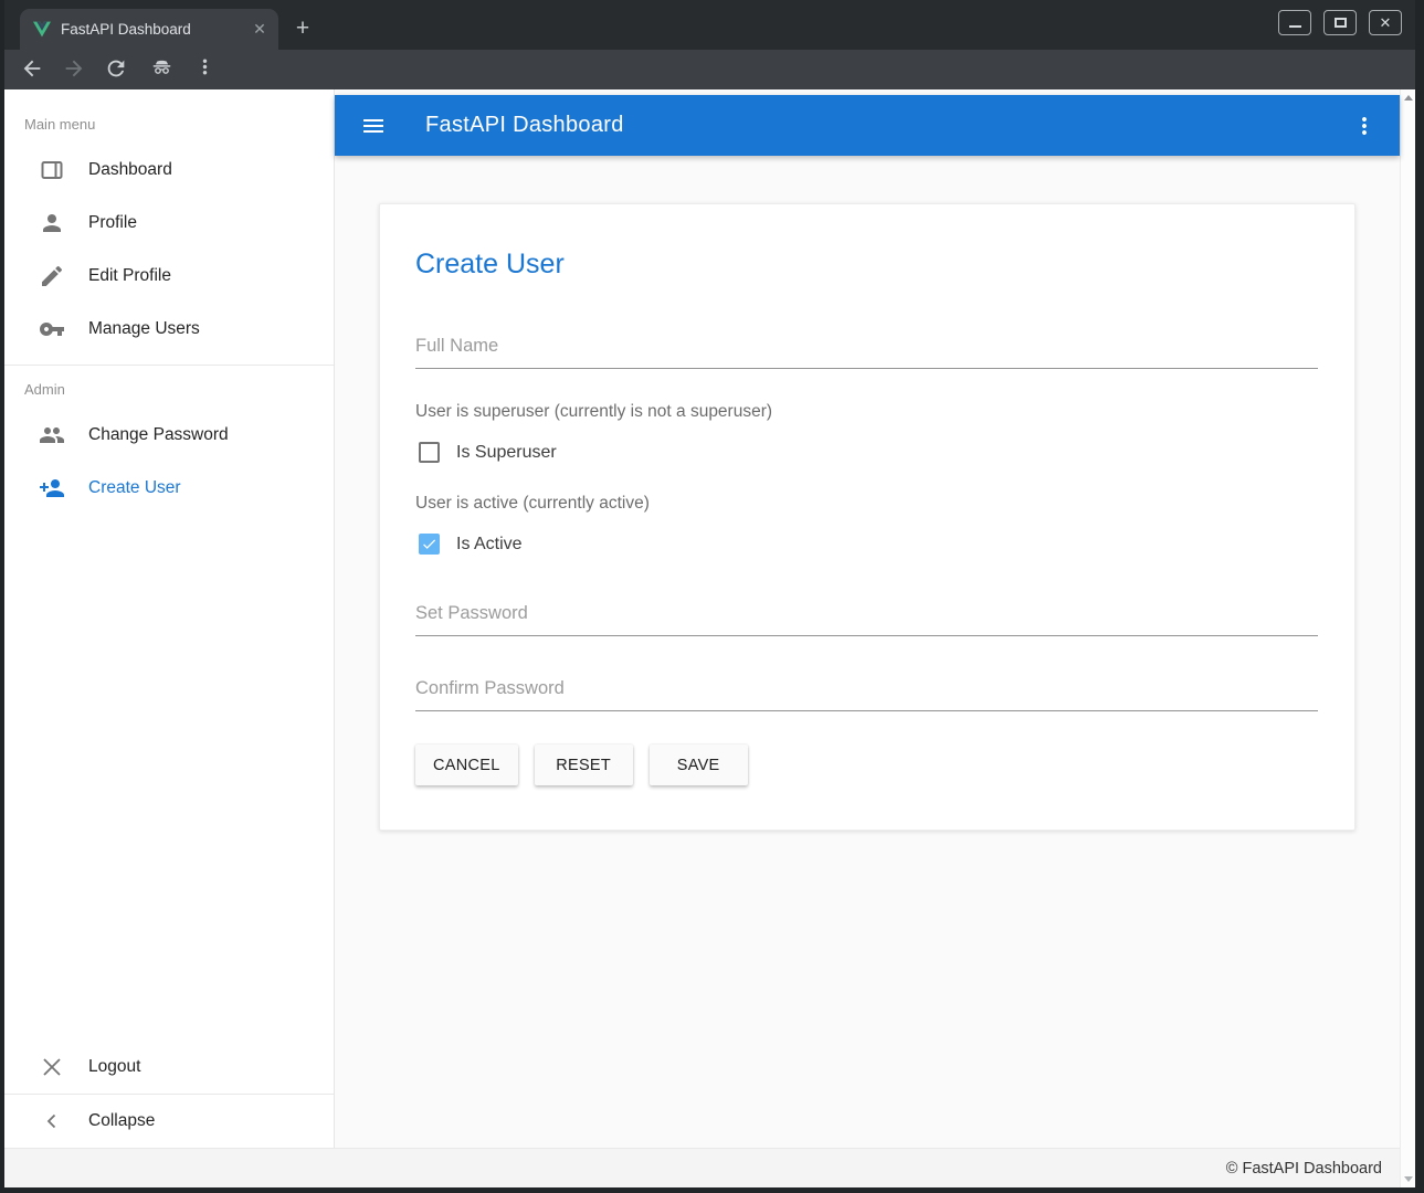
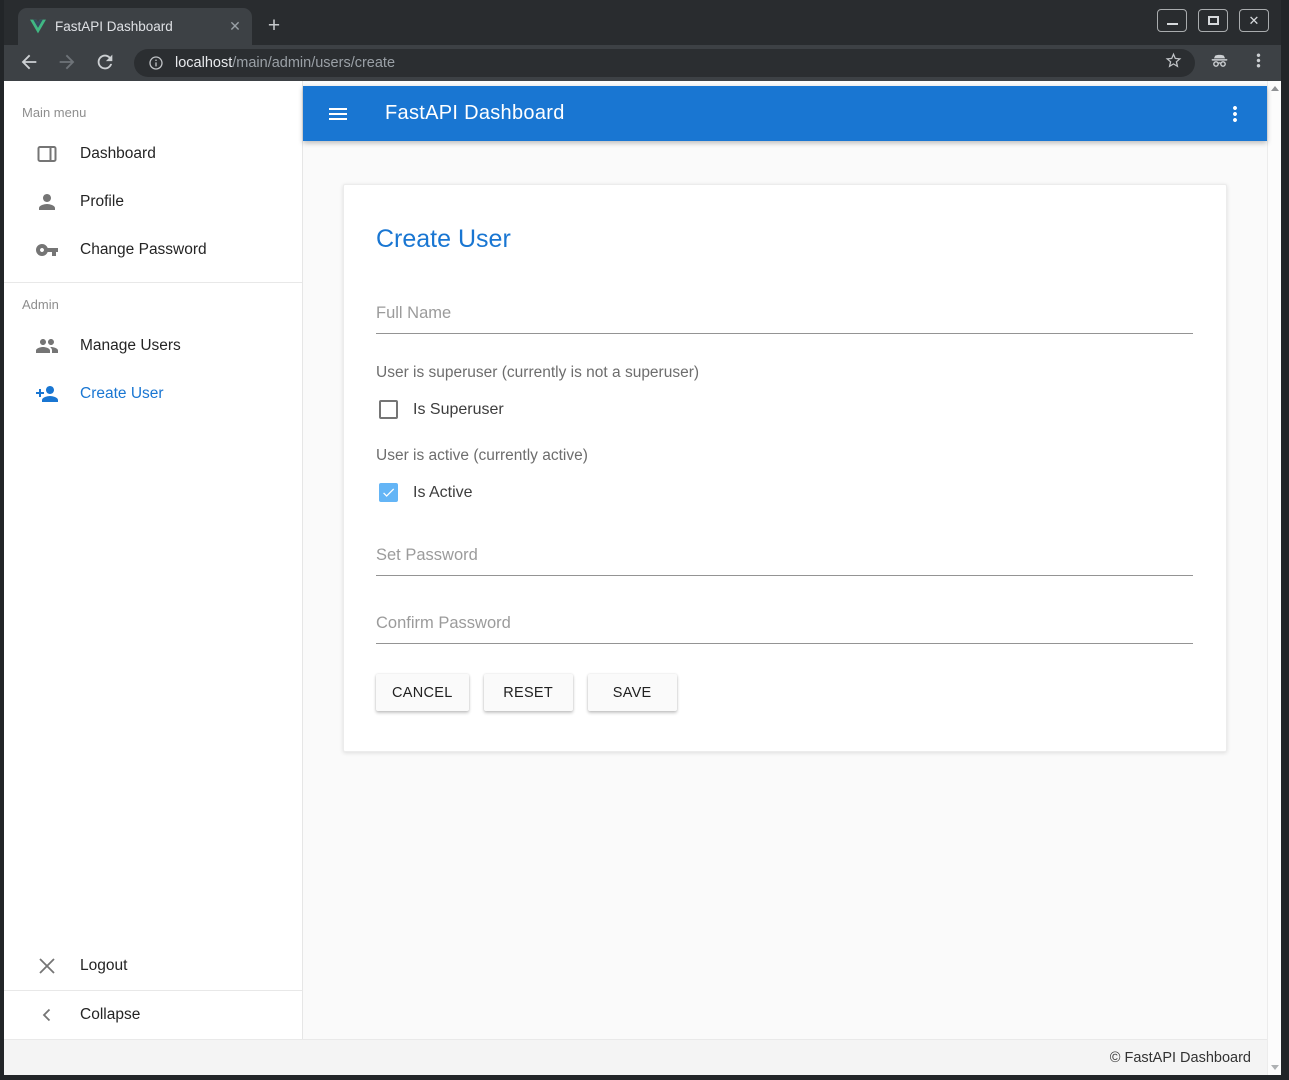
  FastAPI Dashboard
  ✕
  +
  ✕
+ localhost/main/admin/users/create
  Main menu
  Dashboard
  Profile
- Edit Profile
- Manage Users
+ Change Password
  Admin
- Change Password
+ Manage Users
  Create User
  Logout
  Collapse
  FastAPI Dashboard
  Create User
  Full Name
  User is superuser (currently is not a superuser)
  Is Superuser
  User is active (currently active)
  Is Active
  Set Password
  Confirm Password
  CANCEL
  RESET
  SAVE
  © FastAPI Dashboard
